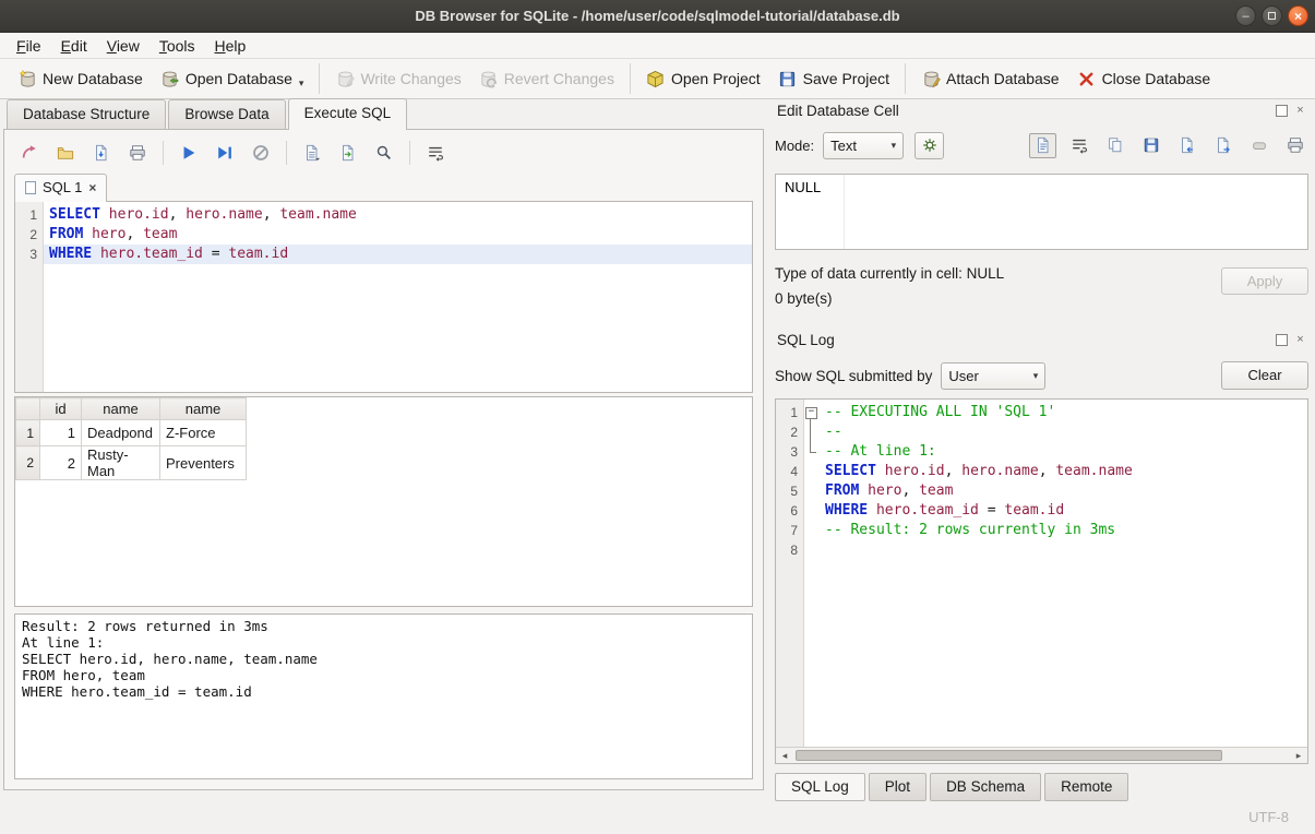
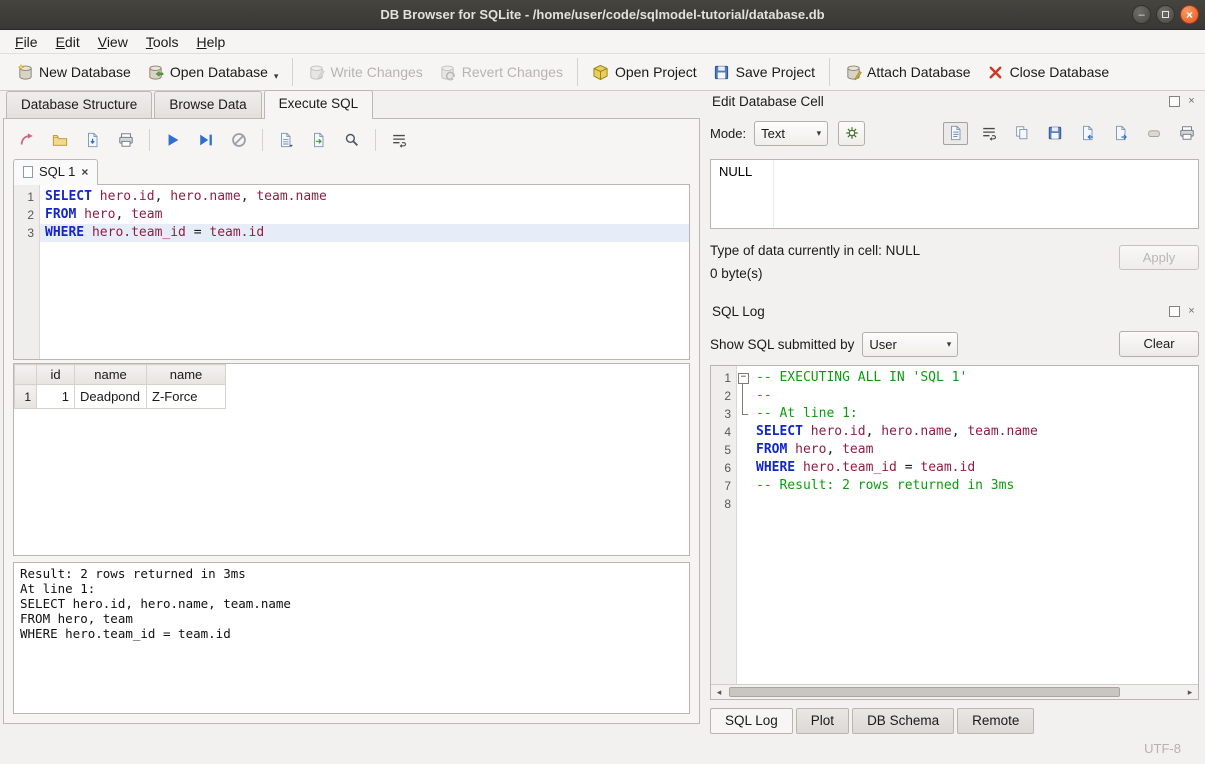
  DB Browser for SQLite - /home/user/code/sqlmodel-tutorial/database.db
  –
  ×
  File
  Edit
  View
  Tools
  Help
  New Database
  Open Database
  ▾
  Write Changes
  Revert Changes
  Open Project
  Save Project
  Attach Database
  Close Database
  Database Structure
  Browse Data
  Execute SQL
  SQL 1
  ×
  1
  2
  3
  SELECT hero.id, hero.name, team.name
  FROM hero, team
  WHERE hero.team_id = team.id
  	id	name	name
  1	1	Deadpond	Z-Force
- 2	2	Rusty-Man	Preventers
  Result: 2 rows returned in 3ms
  At line 1:
  SELECT hero.id, hero.name, team.name
  FROM hero, team
  WHERE hero.team_id = team.id
  Edit Database Cell
  ×
  Mode:
  Text
  ▾
  NULL
  Type of data currently in cell: NULL
  0 byte(s)
  Apply
  SQL Log
  ×
  Show SQL submitted by
  User
  ▾
  Clear
  1
  2
  3
  4
  5
  6
  7
  8
  -- EXECUTING ALL IN 'SQL 1'
  --
  -- At line 1:
  SELECT hero.id, hero.name, team.name
  FROM hero, team
  WHERE hero.team_id = team.id
- -- Result: 2 rows currently in 3ms
+ -- Result: 2 rows returned in 3ms
  ◂
  ▸
  SQL Log
  Plot
  DB Schema
  Remote
  UTF-8
